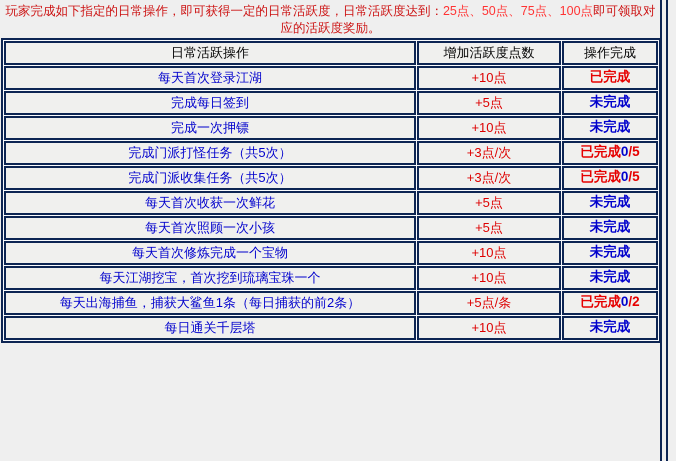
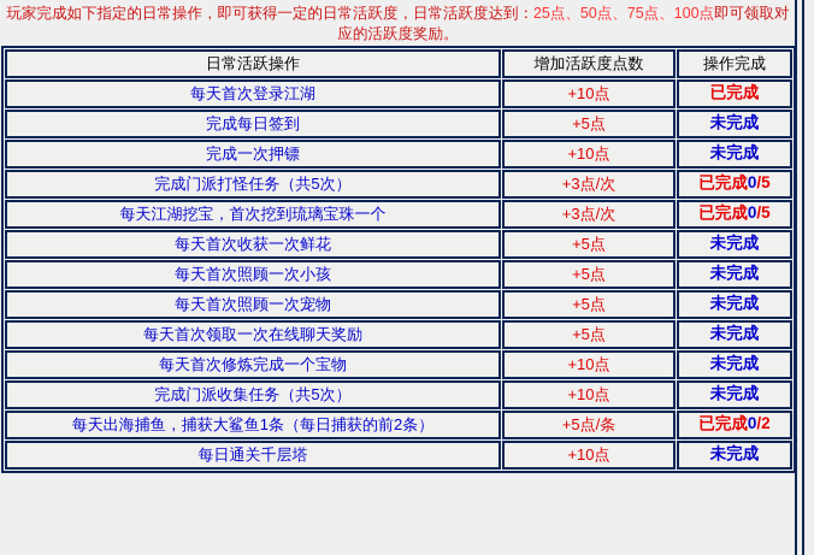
  玩家完成如下指定的日常操作，即可获得一定的日常活跃度，日常活跃度达到：25点、50点、75点、100点即可领取对应的活跃度奖励。
  日常活跃操作	增加活跃度点数	操作完成
  每天首次登录江湖	+10点	已完成
  完成每日签到	+5点	未完成
  完成一次押镖	+10点	未完成
  完成门派打怪任务（共5次）	+3点/次	已完成0/5
- 完成门派收集任务（共5次）	+3点/次	已完成0/5
+ 每天江湖挖宝，首次挖到琉璃宝珠一个	+3点/次	已完成0/5
  每天首次收获一次鲜花	+5点	未完成
  每天首次照顾一次小孩	+5点	未完成
+ 每天首次照顾一次宠物	+5点	未完成
+ 每天首次领取一次在线聊天奖励	+5点	未完成
  每天首次修炼完成一个宝物	+10点	未完成
- 每天江湖挖宝，首次挖到琉璃宝珠一个	+10点	未完成
+ 完成门派收集任务（共5次）	+10点	未完成
  每天出海捕鱼，捕获大鲨鱼1条（每日捕获的前2条）	+5点/条	已完成0/2
  每日通关千层塔	+10点	未完成
